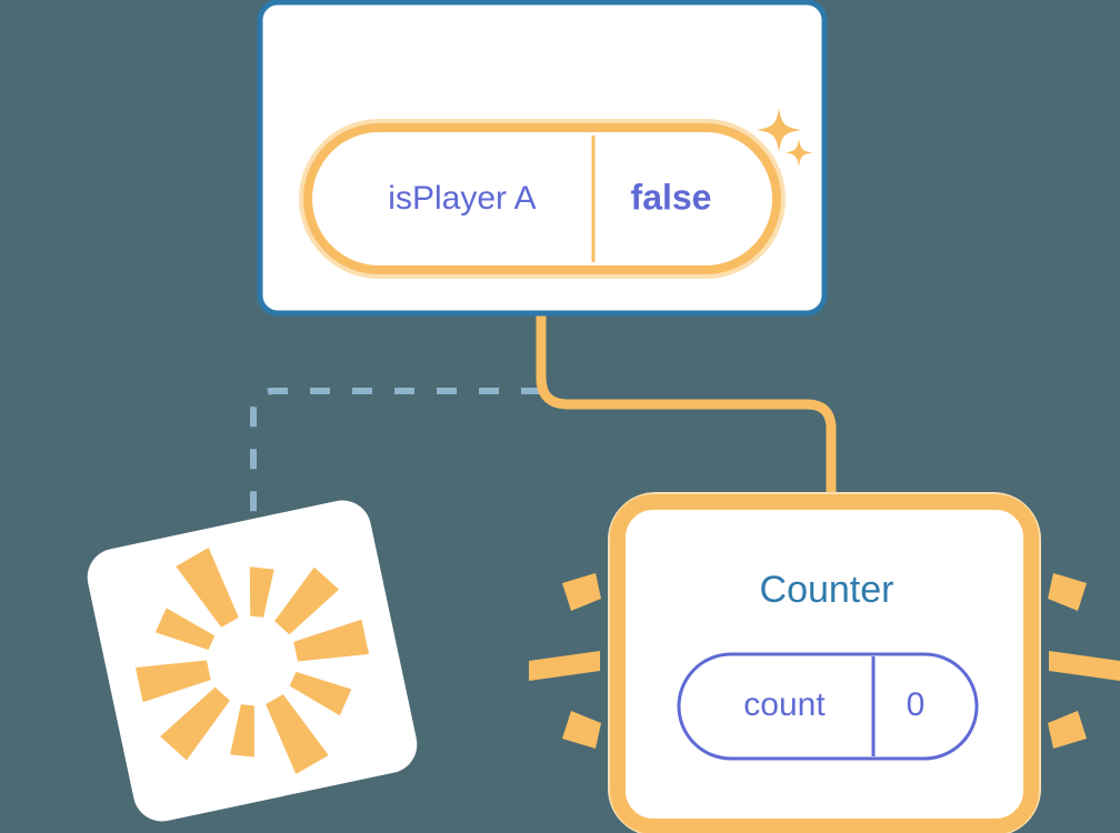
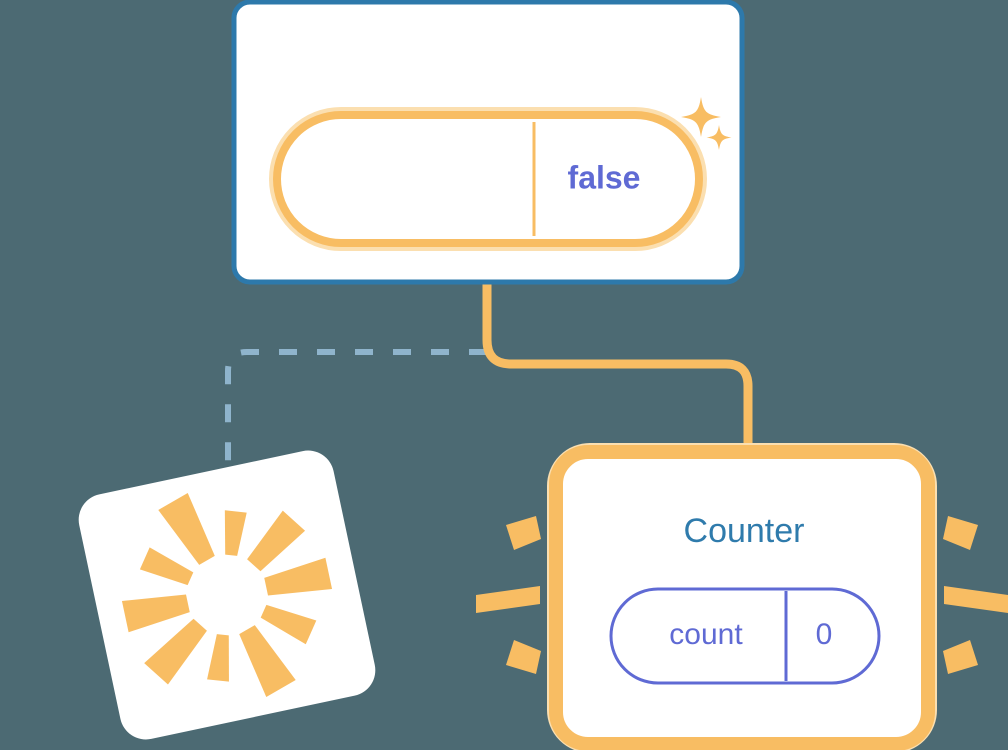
- isPlayer A
  false
  Counter
  count
  0
